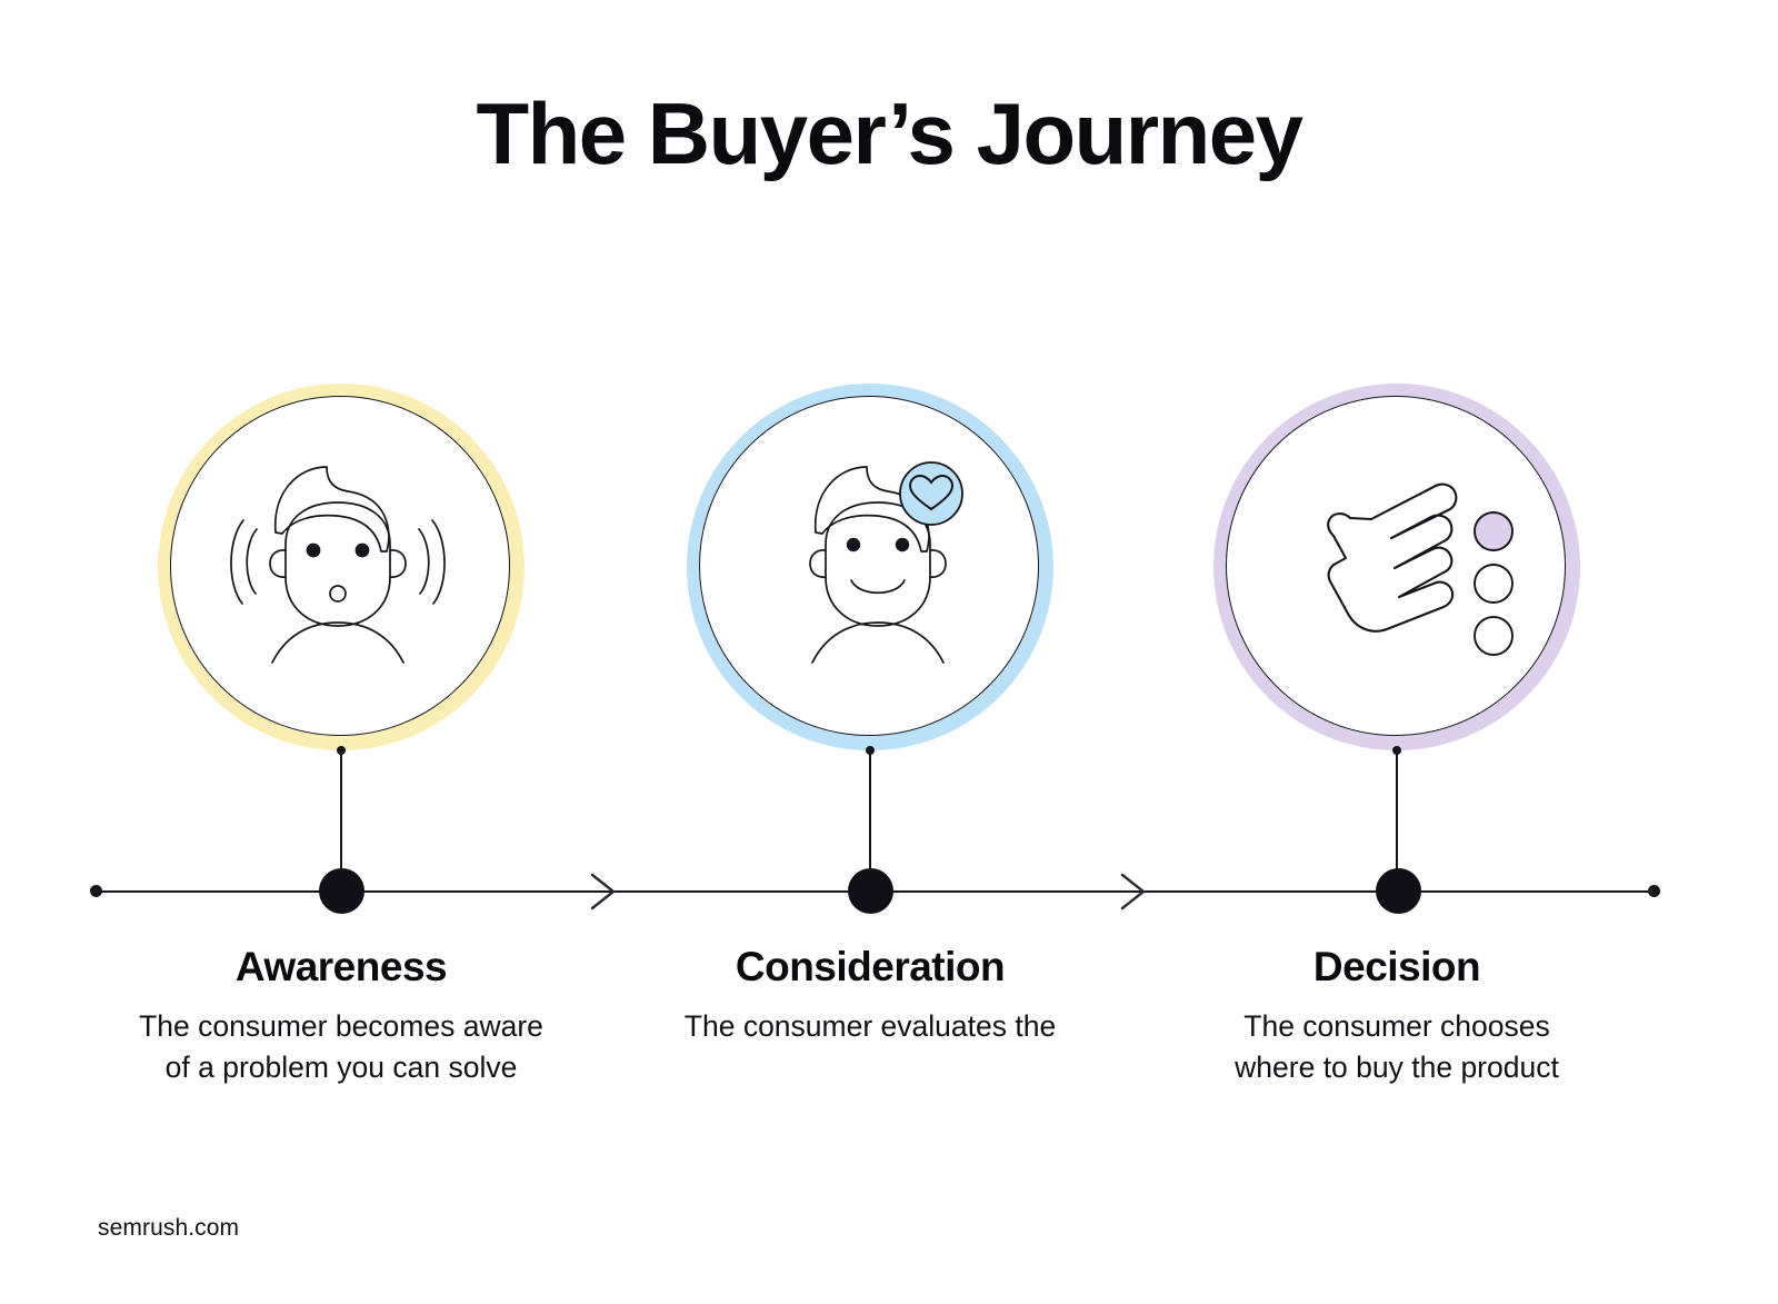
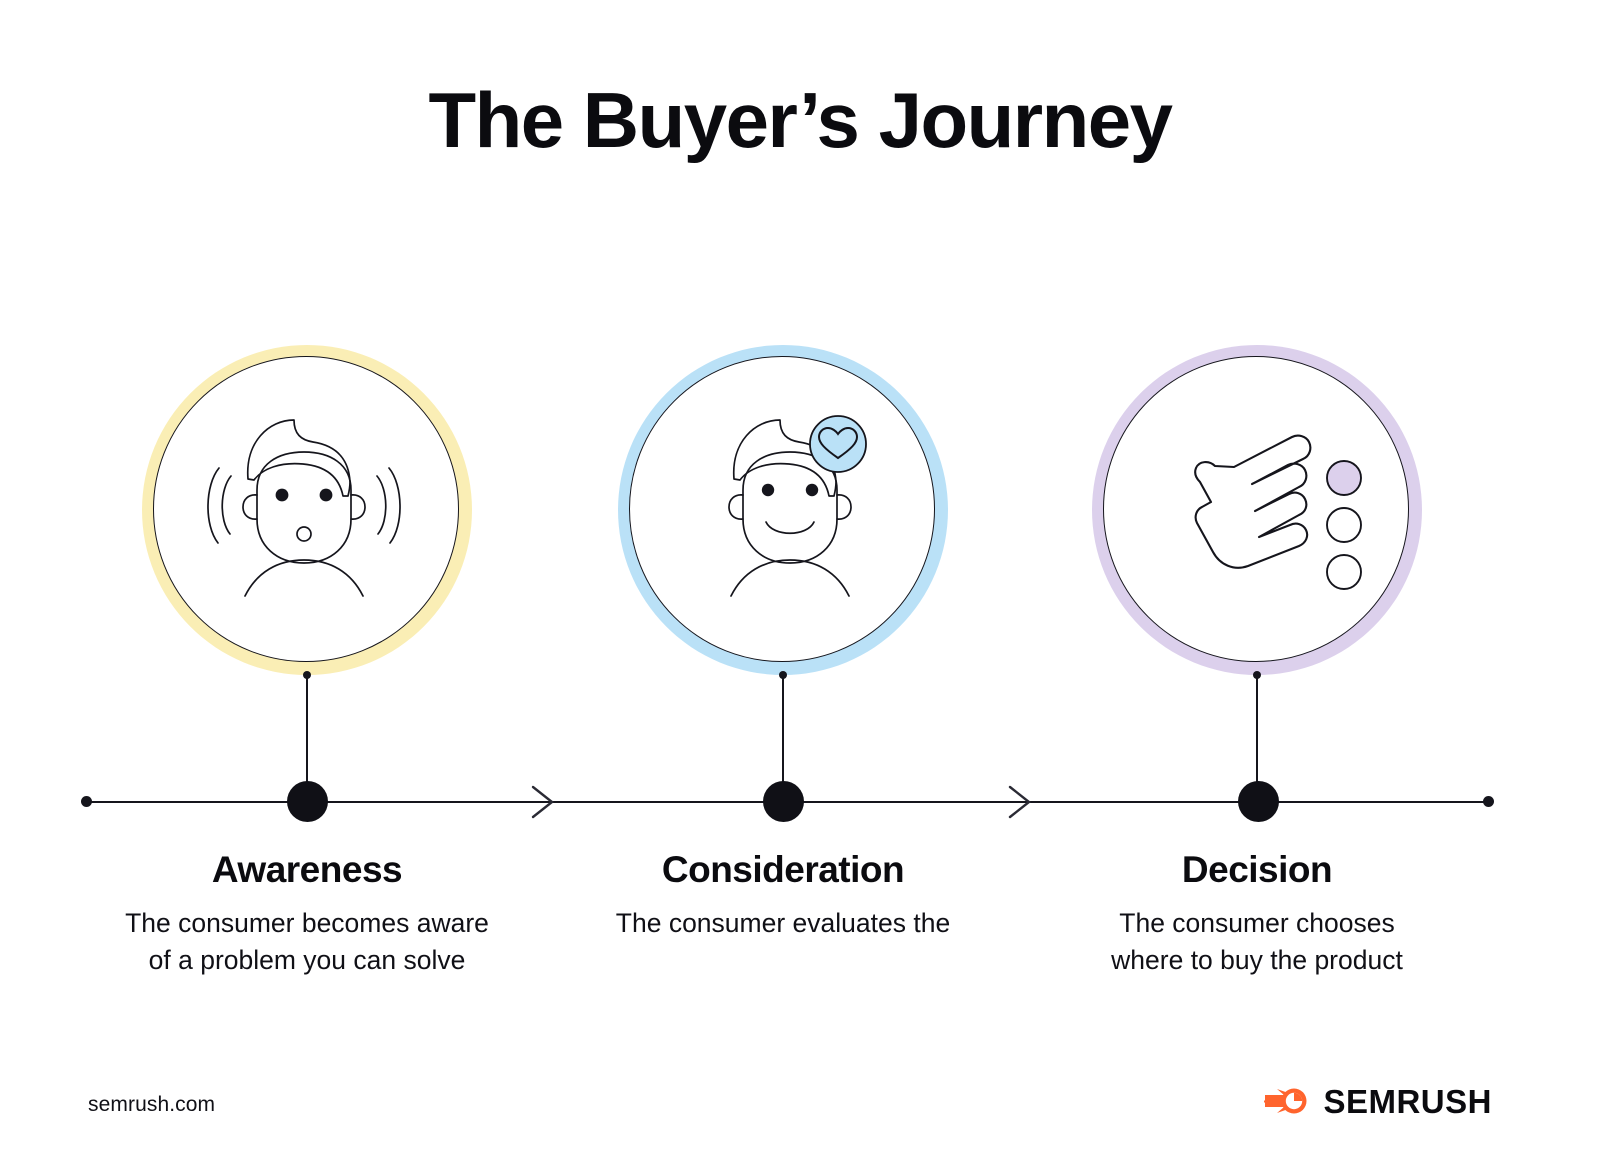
  The Buyer’s Journey
  Awareness
  The consumer becomes aware
  of a problem you can solve
  Consideration
  The consumer evaluates the
  Decision
  The consumer chooses
  where to buy the product
  semrush.com
+ SEMRUSH
